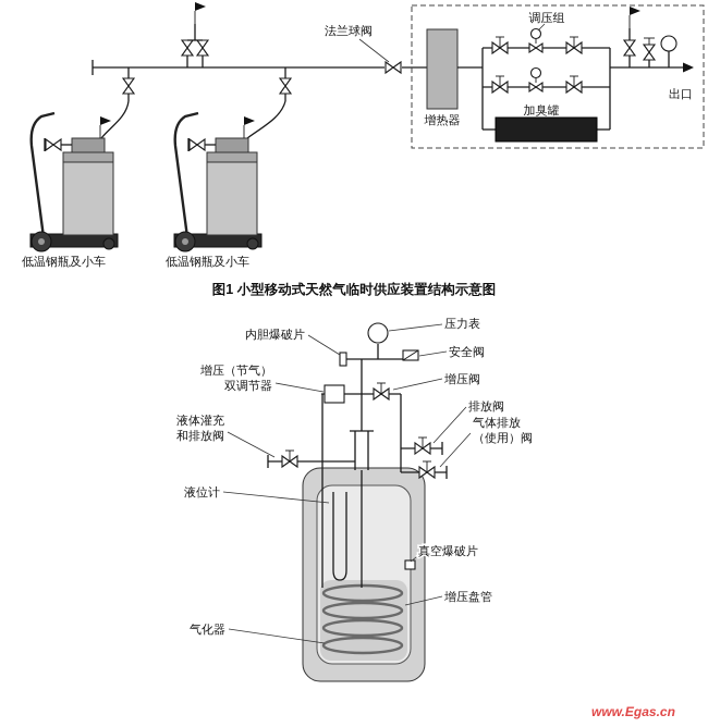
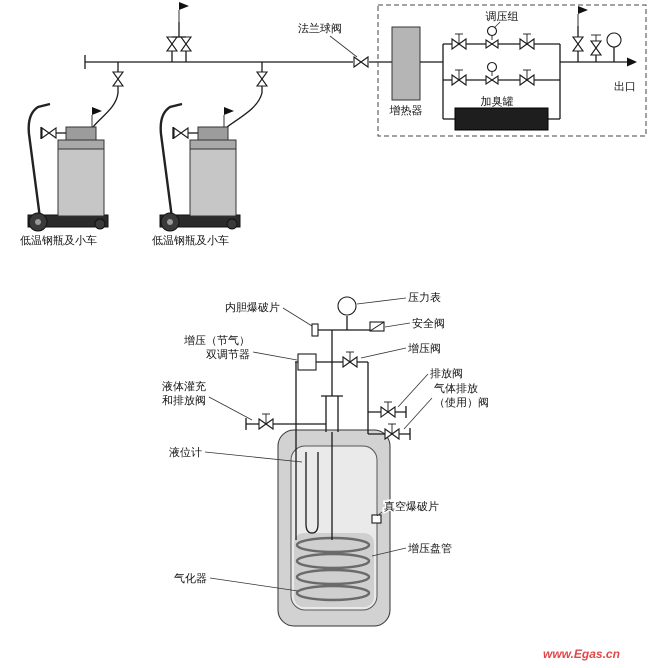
  法兰球阀
  低温钢瓶及小车
  低温钢瓶及小车
  增热器
  调压组
  加臭罐
  出口
- 图1 小型移动式天然气临时供应装置结构示意图
  内胆爆破片
  增压（节气）
  双调节器
  液体灌充
  和排放阀
  液位计
  气化器
  压力表
  安全阀
  增压阀
  排放阀
  气体排放
  （使用）阀
  真空爆破片
  增压盘管
  www.Egas.cn
